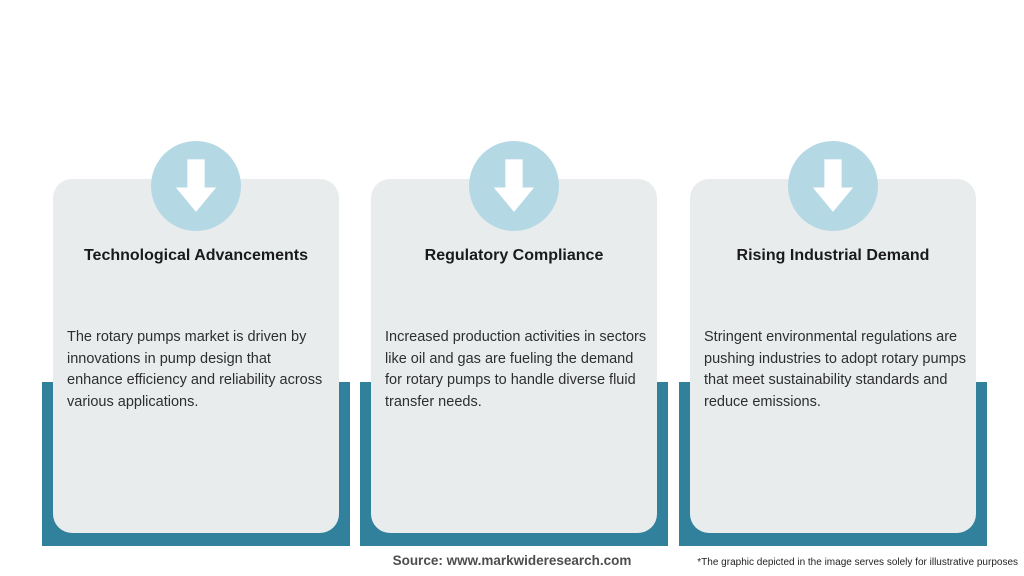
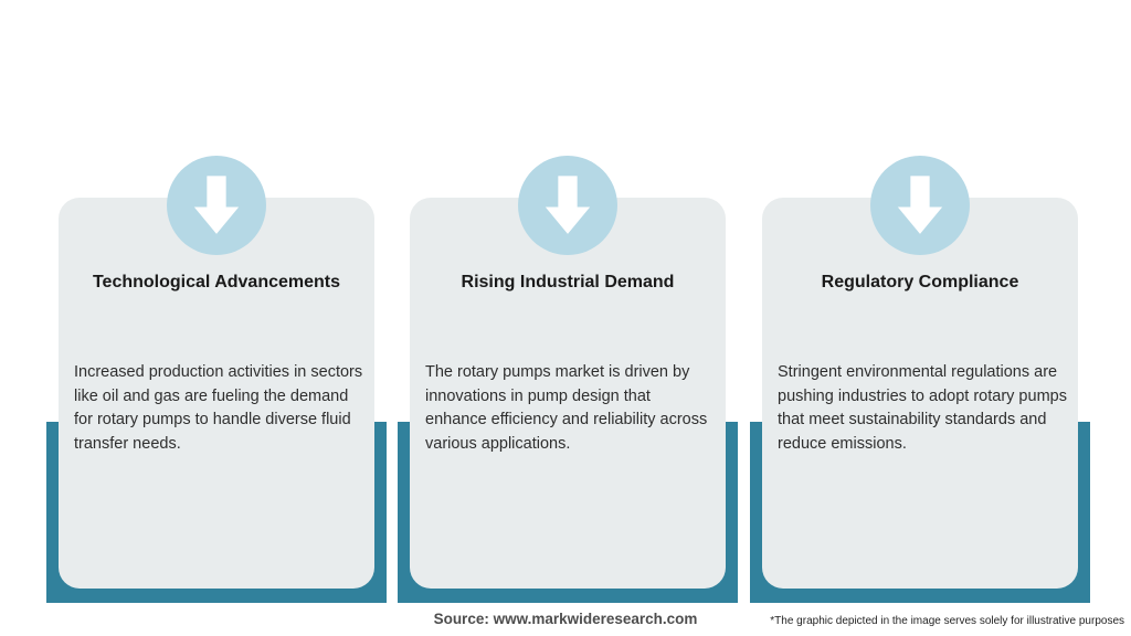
  Technological Advancements
- The rotary pumps market is driven by innovations in pump design that enhance efficiency and reliability across various applications.
+ Increased production activities in sectors like oil and gas are fueling the demand for rotary pumps to handle diverse fluid transfer needs.
- Regulatory Compliance
+ Rising Industrial Demand
- Increased production activities in sectors like oil and gas are fueling the demand for rotary pumps to handle diverse fluid transfer needs.
+ The rotary pumps market is driven by innovations in pump design that enhance efficiency and reliability across various applications.
- Rising Industrial Demand
+ Regulatory Compliance
  Stringent environmental regulations are pushing industries to adopt rotary pumps that meet sustainability standards and reduce emissions.
  Source: www.markwideresearch.com
  *The graphic depicted in the image serves solely for illustrative purposes
